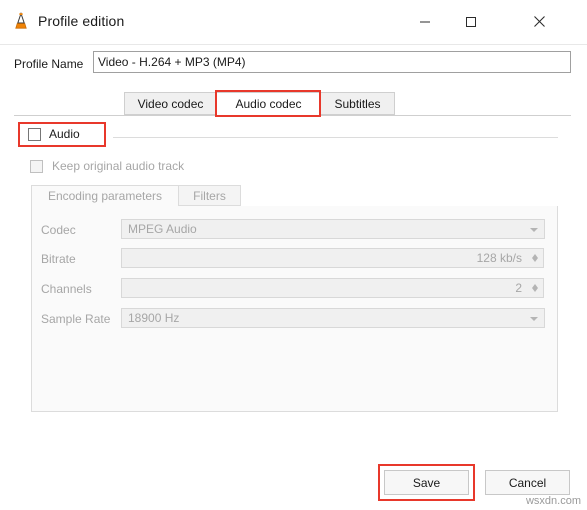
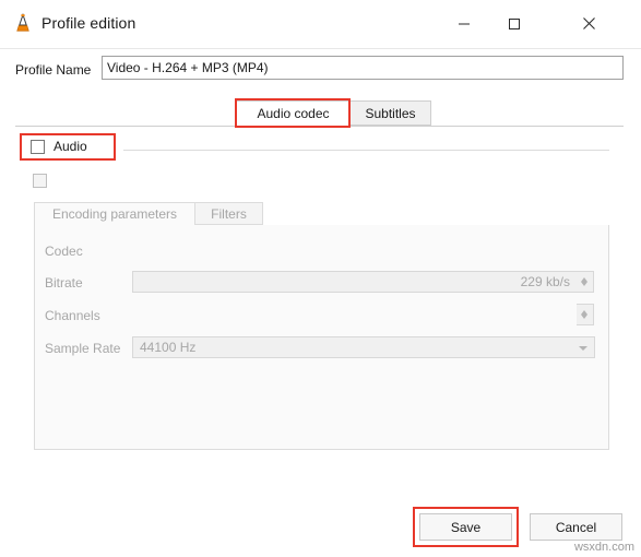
  Profile edition
  Profile Name
  Video - H.264 + MP3 (MP4)
- Video codec
  Audio codec
  Subtitles
  Audio
- Keep original audio track
  Encoding parameters
  Filters
  Codec
- MPEG Audio
  Bitrate
- 128 kb/s
+ 229 kb/s
  Channels
- 2
  Sample Rate
- 18900 Hz
+ 44100 Hz
  Save
  Cancel
  wsxdn.com
